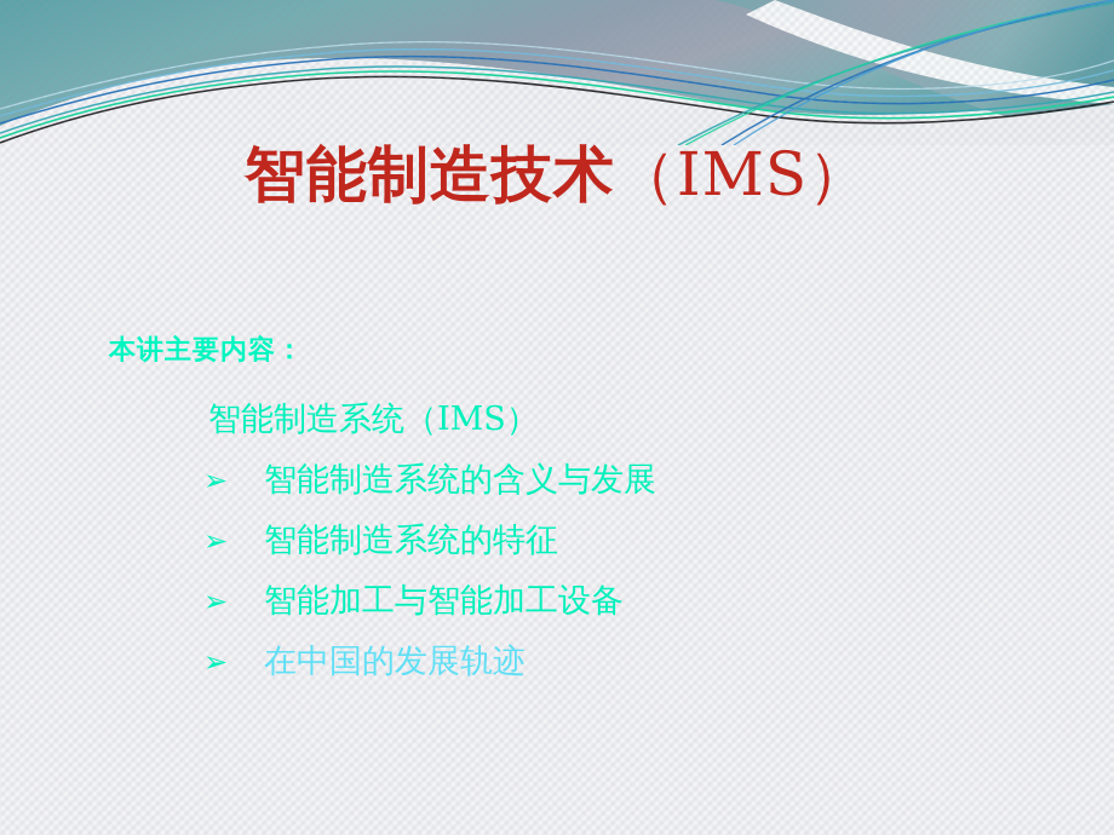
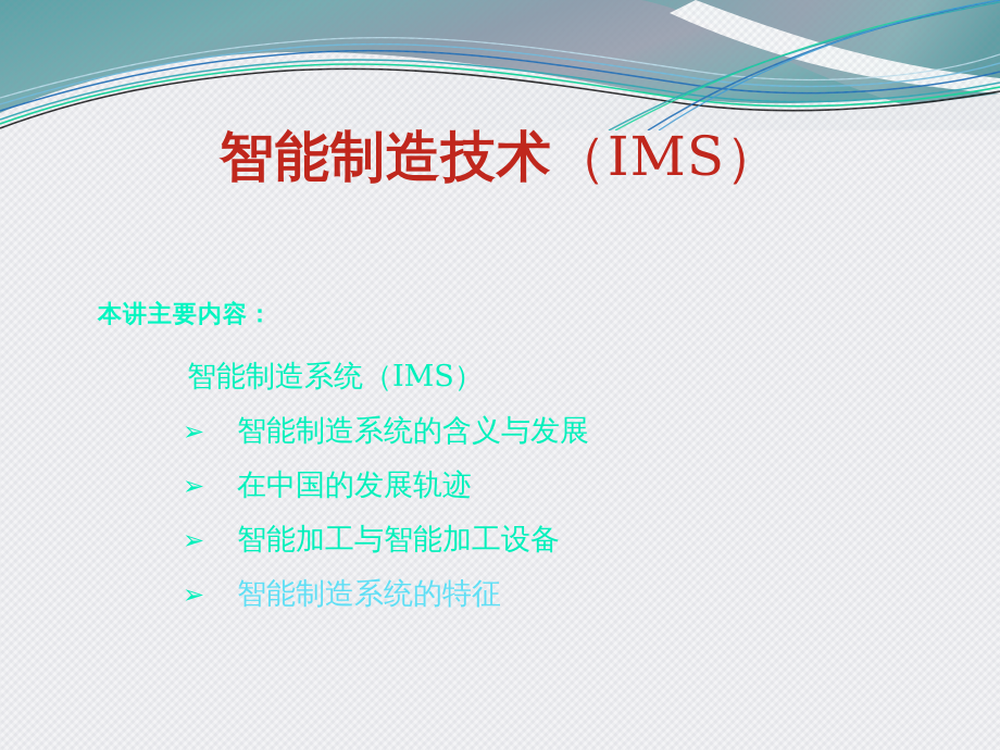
  智能制造技术（IMS）
  本讲主要内容：
  智能制造系统（IMS）
  ➢
  智能制造系统的含义与发展
  ➢
- 智能制造系统的特征
+ 在中国的发展轨迹
  ➢
  智能加工与智能加工设备
  ➢
- 在中国的发展轨迹
+ 智能制造系统的特征
